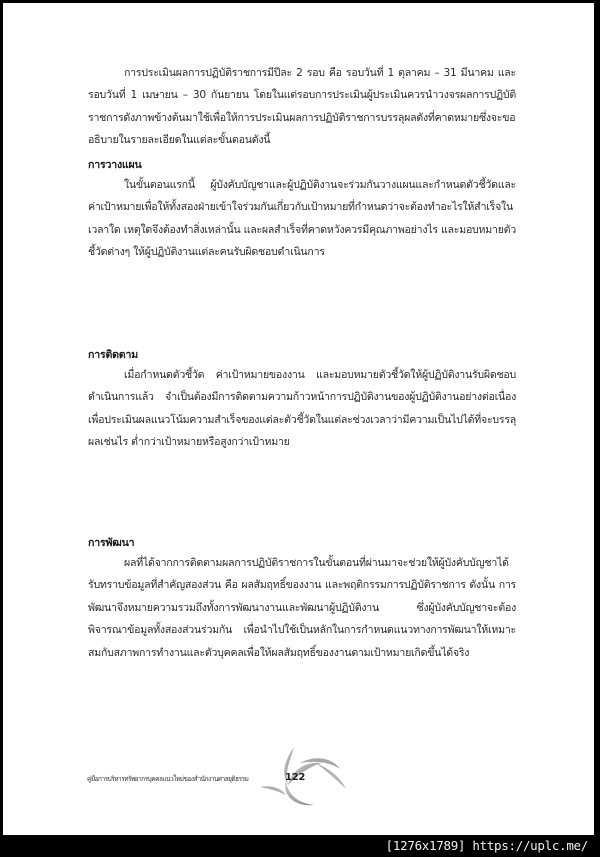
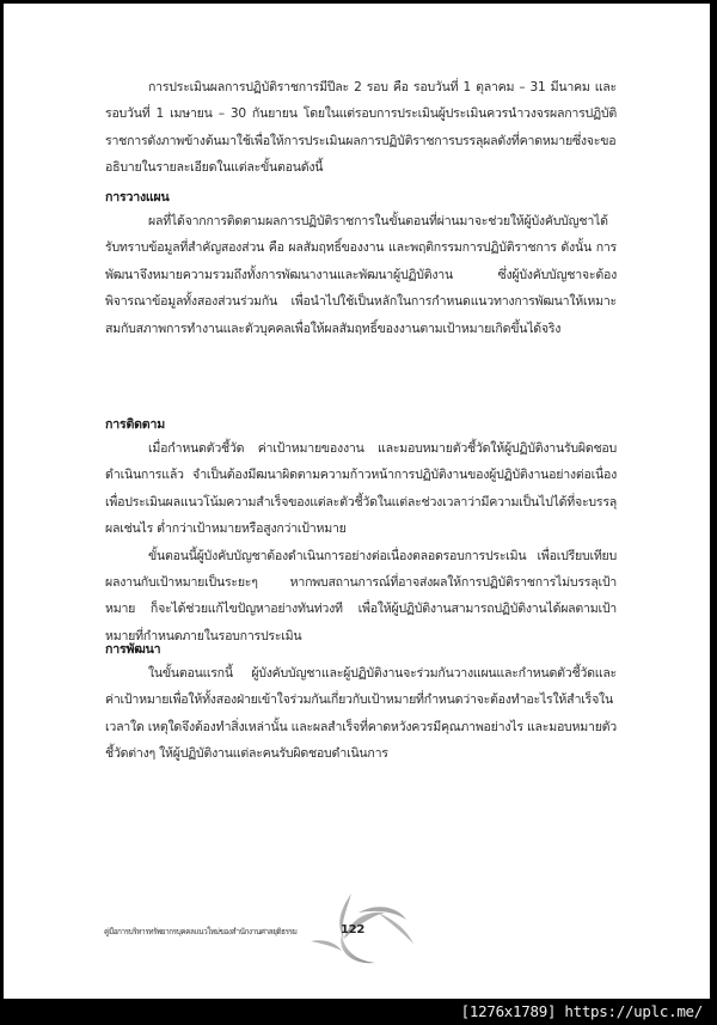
  การประเมินผลการปฏิบัติราชการมีปีละ 2 รอบ คือ รอบวันที่ 1 ตุลาคม – 31 มีนาคม และรอบวันที่ 1 เมษายน – 30 กันยายน โดยในแต่รอบการประเมินผู้ประเมินควรนำวงจรผลการปฏิบัติราชการดังภาพข้างต้นมาใช้เพื่อให้การประเมินผลการปฏิบัติราชการบรรลุผลดังที่คาดหมายซึ่งจะขออธิบายในรายละเอียดในแต่ละขั้นตอนดังนี้
  การวางแผน
- ในขั้นตอนแรกนี้ ผู้บังคับบัญชาและผู้ปฏิบัติงานจะร่วมกันวางแผนและกำหนดตัวชี้วัดและค่าเป้าหมายเพื่อให้ทั้งสองฝ่ายเข้าใจร่วมกันเกี่ยวกับเป้าหมายที่กำหนดว่าจะต้องทำอะไรให้สำเร็จในเวลาใด เหตุใดจึงต้องทำสิ่งเหล่านั้น และผลสำเร็จที่คาดหวังควรมีคุณภาพอย่างไร และมอบหมายตัวชี้วัดต่างๆ ให้ผู้ปฏิบัติงานแต่ละคนรับผิดชอบดำเนินการ
+ ผลที่ได้จากการติดตามผลการปฏิบัติราชการในขั้นตอนที่ผ่านมาจะช่วยให้ผู้บังคับบัญชาได้รับทราบข้อมูลที่สำคัญสองส่วน คือ ผลสัมฤทธิ์ของงาน และพฤติกรรมการปฏิบัติราชการ ดังนั้น การพัฒนาจึงหมายความรวมถึงทั้งการพัฒนางานและพัฒนาผู้ปฏิบัติงาน ซึ่งผู้บังคับบัญชาจะต้องพิจารณาข้อมูลทั้งสองส่วนร่วมกัน เพื่อนำไปใช้เป็นหลักในการกำหนดแนวทางการพัฒนาให้เหมาะสมกับสภาพการทำงานและตัวบุคคลเพื่อให้ผลสัมฤทธิ์ของงานตามเป้าหมายเกิดขึ้นได้จริง
  การติดตาม
- เมื่อกำหนดตัวชี้วัด ค่าเป้าหมายของงาน และมอบหมายตัวชี้วัดให้ผู้ปฏิบัติงานรับผิดชอบดำเนินการแล้ว จำเป็นต้องมีการติดตามความก้าวหน้าการปฏิบัติงานของผู้ปฏิบัติงานอย่างต่อเนื่อง เพื่อประเมินผลแนวโน้มความสำเร็จของแต่ละตัวชี้วัดในแต่ละช่วงเวลาว่ามีความเป็นไปได้ที่จะบรรลุผลเช่นไร ต่ำกว่าเป้าหมายหรือสูงกว่าเป้าหมาย
+ เมื่อกำหนดตัวชี้วัด ค่าเป้าหมายของงาน และมอบหมายตัวชี้วัดให้ผู้ปฏิบัติงานรับผิดชอบดำเนินการแล้ว จำเป็นต้องมีฒนาผิดตามความก้าวหน้าการปฏิบัติงานของผู้ปฏิบัติงานอย่างต่อเนื่อง เพื่อประเมินผลแนวโน้มความสำเร็จของแต่ละตัวชี้วัดในแต่ละช่วงเวลาว่ามีความเป็นไปได้ที่จะบรรลุผลเช่นไร ต่ำกว่าเป้าหมายหรือสูงกว่าเป้าหมาย
+ ขั้นตอนนี้ผู้บังคับบัญชาต้องดำเนินการอย่างต่อเนื่องตลอดรอบการประเมิน เพื่อเปรียบเทียบผลงานกับเป้าหมายเป็นระยะๆ หากพบสถานการณ์ที่อาจส่งผลให้การปฏิบัติราชการไม่บรรลุเป้าหมาย ก็จะได้ช่วยแก้ไขปัญหาอย่างทันท่วงที เพื่อให้ผู้ปฏิบัติงานสามารถปฏิบัติงานได้ผลตามเป้าหมายที่กำหนดภายในรอบการประเมิน
  การพัฒนา
- ผลที่ได้จากการติดตามผลการปฏิบัติราชการในขั้นตอนที่ผ่านมาจะช่วยให้ผู้บังคับบัญชาได้รับทราบข้อมูลที่สำคัญสองส่วน คือ ผลสัมฤทธิ์ของงาน และพฤติกรรมการปฏิบัติราชการ ดังนั้น การพัฒนาจึงหมายความรวมถึงทั้งการพัฒนางานและพัฒนาผู้ปฏิบัติงาน ซึ่งผู้บังคับบัญชาจะต้องพิจารณาข้อมูลทั้งสองส่วนร่วมกัน เพื่อนำไปใช้เป็นหลักในการกำหนดแนวทางการพัฒนาให้เหมาะสมกับสภาพการทำงานและตัวบุคคลเพื่อให้ผลสัมฤทธิ์ของงานตามเป้าหมายเกิดขึ้นได้จริง
+ ในขั้นตอนแรกนี้ ผู้บังคับบัญชาและผู้ปฏิบัติงานจะร่วมกันวางแผนและกำหนดตัวชี้วัดและค่าเป้าหมายเพื่อให้ทั้งสองฝ่ายเข้าใจร่วมกันเกี่ยวกับเป้าหมายที่กำหนดว่าจะต้องทำอะไรให้สำเร็จในเวลาใด เหตุใดจึงต้องทำสิ่งเหล่านั้น และผลสำเร็จที่คาดหวังควรมีคุณภาพอย่างไร และมอบหมายตัวชี้วัดต่างๆ ให้ผู้ปฏิบัติงานแต่ละคนรับผิดชอบดำเนินการ
  คู่มือการบริหารทรัพยากรบุคคลแนวใหม่ของสำนักงานศาลยุติธรรม
  122
  [1276x1789] https://uplc.me/
